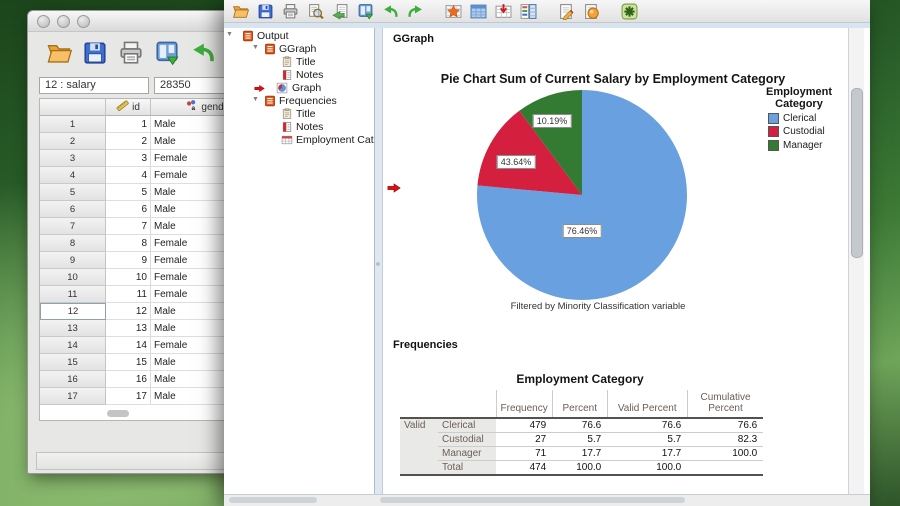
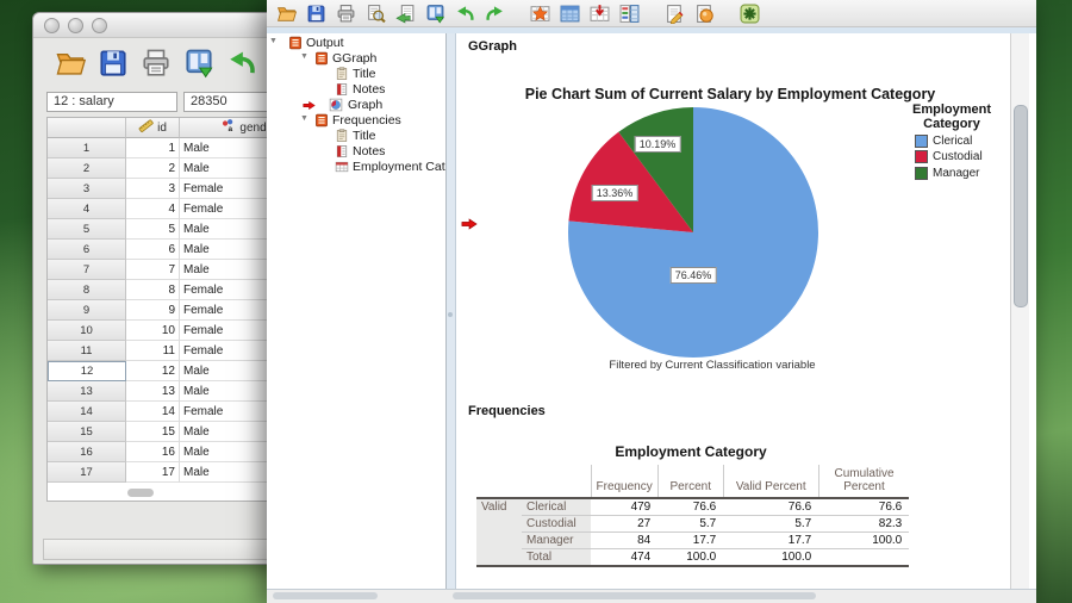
  12 : salary
  28350
  id
  1
  1
  Male
  2
  2
  Male
  3
  3
  Female
  4
  4
  Female
  5
  5
  Male
  6
  6
  Male
  7
  7
  Male
  8
  8
  Female
  9
  9
  Female
  10
  10
  Female
  11
  11
  Female
  12
  12
  Male
  13
  13
  Male
  14
  14
  Female
  15
  15
  Male
  16
  16
  Male
  17
  17
  Male
  Output
  GGraph
  Title
  Notes
  Graph
  Frequencies
  Title
  Notes
  Employment Cat
  GGraph
  Pie Chart Sum of Current Salary by Employment Category
  76.46%
- 43.64%
+ 13.36%
  10.19%
  Employment
  Category
  Clerical
  Custodial
  Manager
- Filtered by Minority Classification variable
+ Filtered by Current Classification variable
  Frequencies
  Employment Category
  		Frequency	Percent	Valid Percent	Cumulative Percent
  Valid	Clerical	479	76.6	76.6	76.6
  Custodial	27	5.7	5.7	82.3
- Manager	71	17.7	17.7	100.0
+ Manager	84	17.7	17.7	100.0
  Total	474	100.0	100.0
